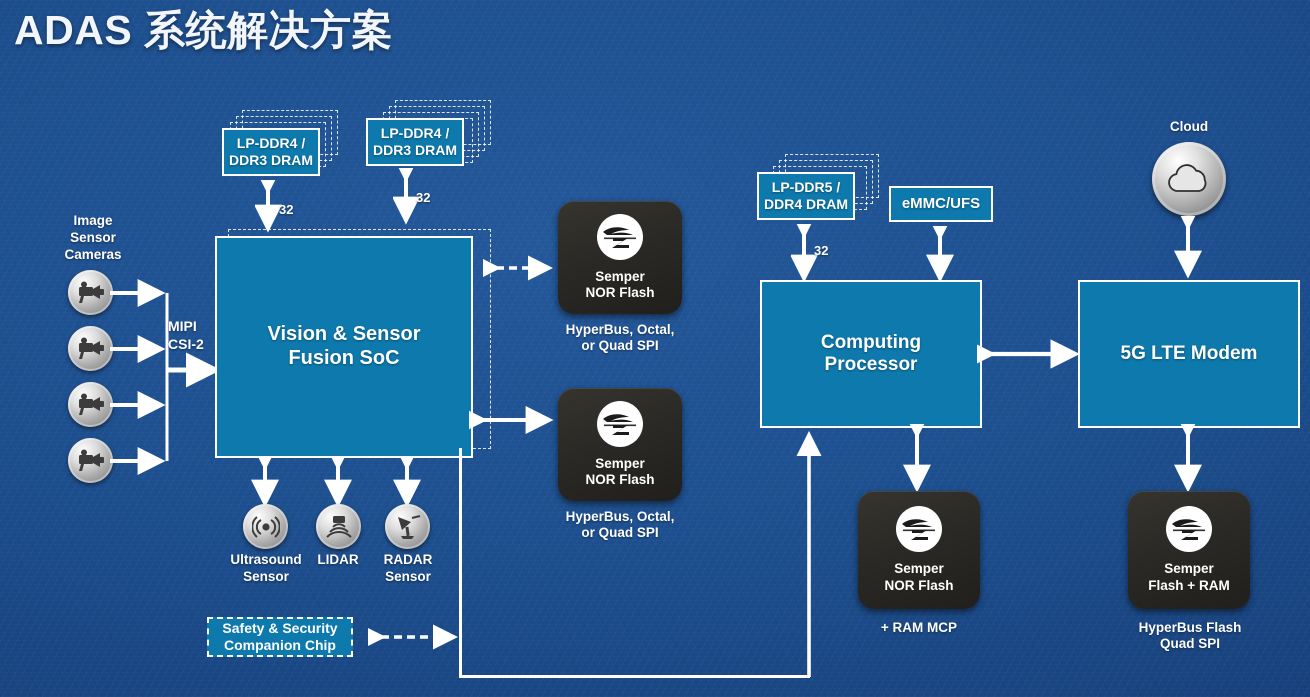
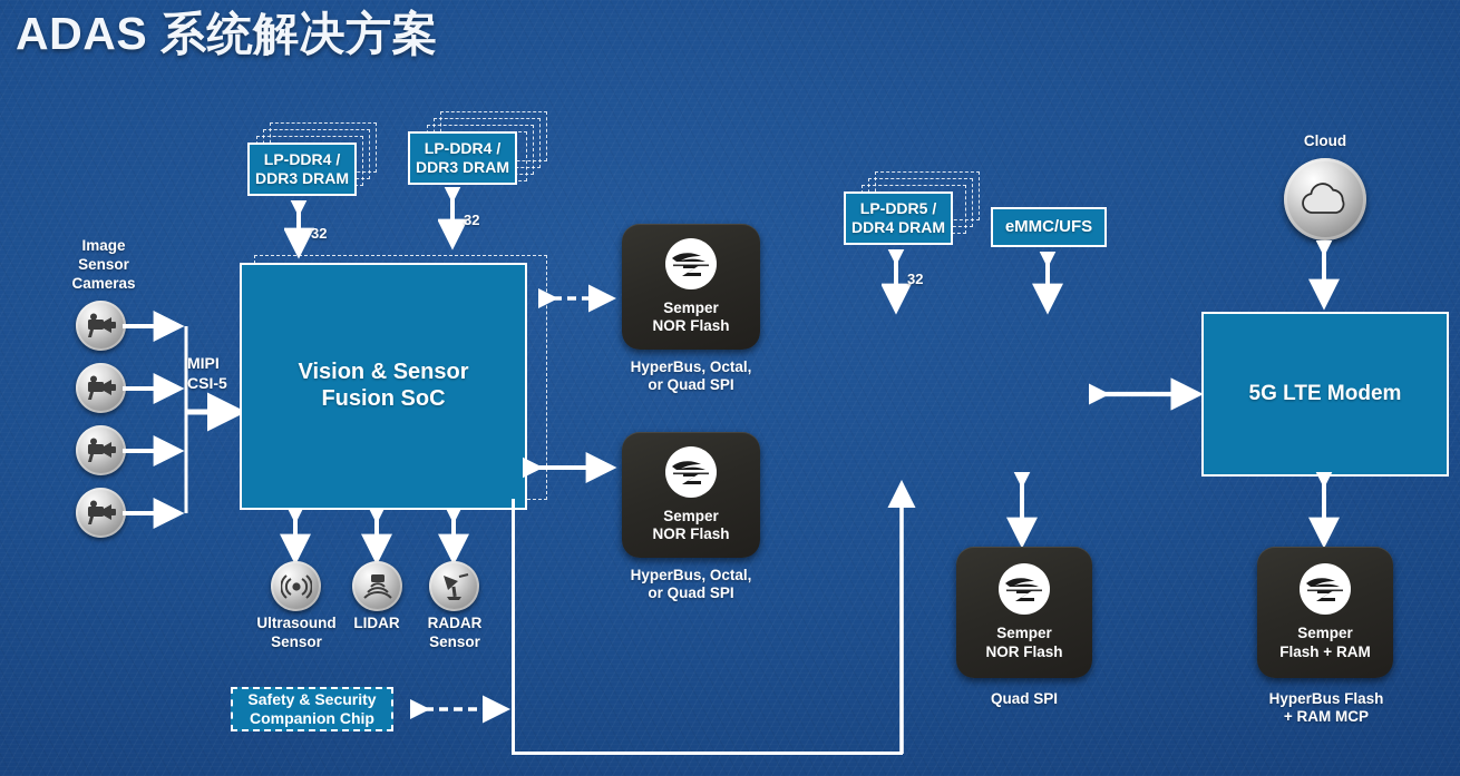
  ADAS 系统解决方案
  Image
  Sensor
  Cameras
  MIPI
- CSI-2
+ CSI-5
  LP-DDR4 /
  DDR3 DRAM
  32
  LP-DDR4 /
  DDR3 DRAM
  32
  Vision & Sensor
  Fusion SoC
  Ultrasound
  Sensor
  LIDAR
  RADAR
  Sensor
  Safety & Security
  Companion Chip
  Semper
  NOR Flash
  HyperBus, Octal,
  or Quad SPI
  Semper
  NOR Flash
  HyperBus, Octal,
  or Quad SPI
  LP-DDR5 /
  DDR4 DRAM
  32
  eMMC/UFS
- Computing
- Processor
  Semper
  NOR Flash
- + RAM MCP
+ Quad SPI
  Cloud
  5G LTE Modem
  Semper
  Flash + RAM
  HyperBus Flash
- Quad SPI
+ + RAM MCP
